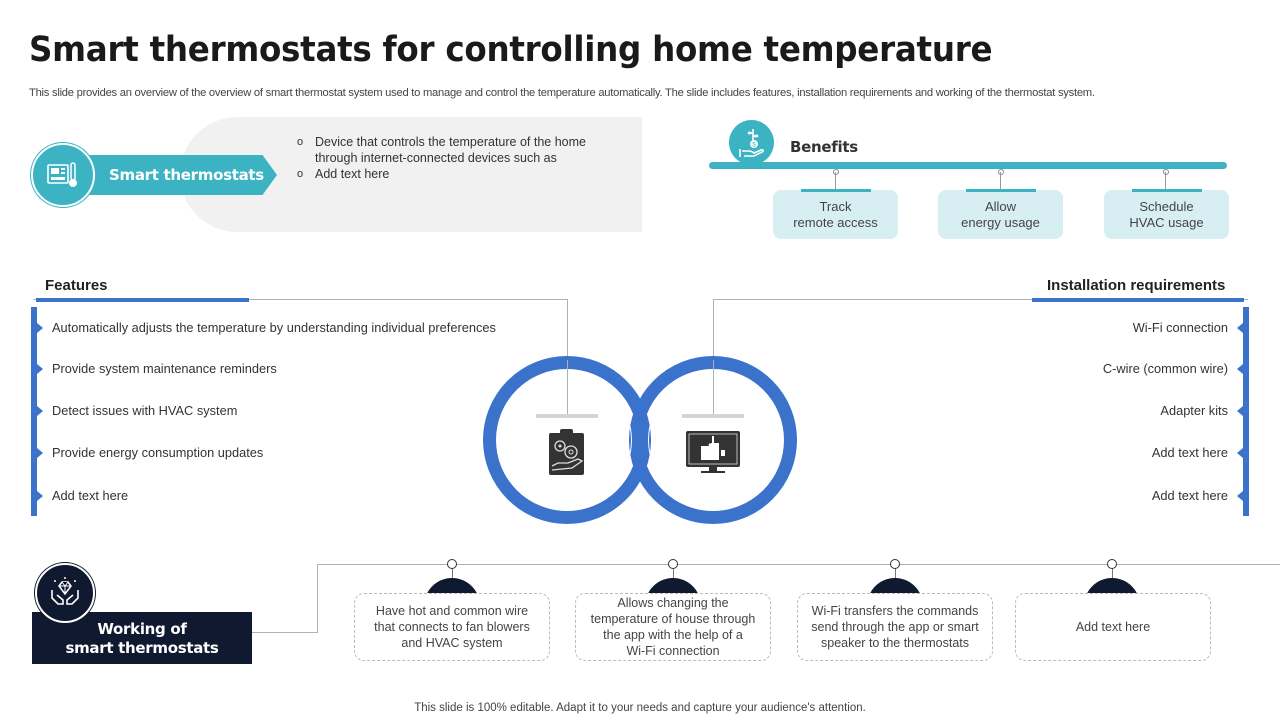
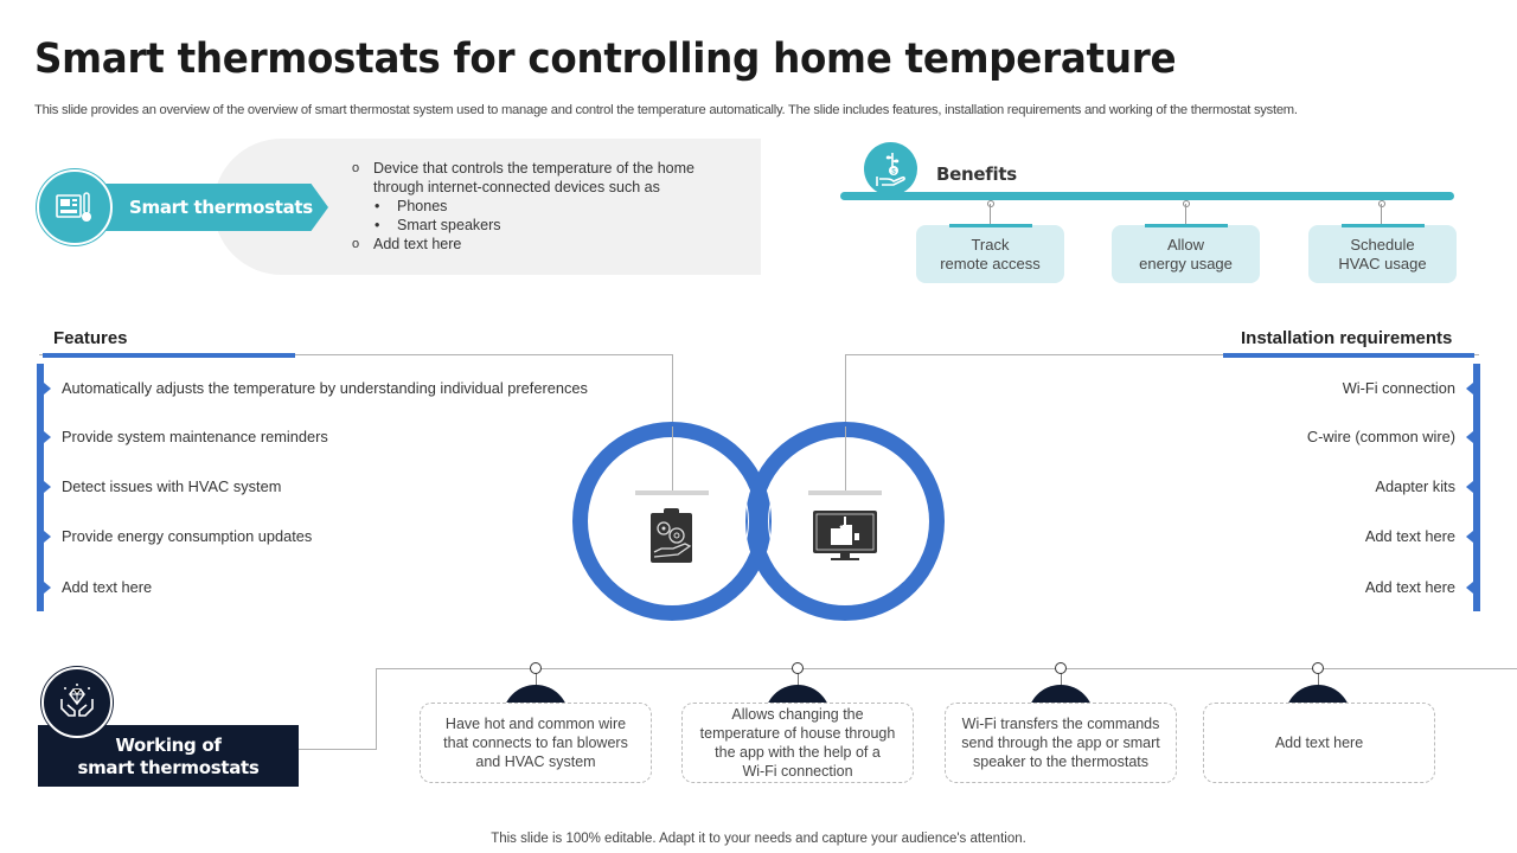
  Smart thermostats for controlling home temperature
  This slide provides an overview of the overview of smart thermostat system used to manage and control the temperature automatically. The slide includes features, installation requirements and working of the thermostat system.
  Smart thermostats
  Device that controls the temperature of the home
  through internet-connected devices such as
+ Phones
+ Smart speakers
  Add text here
  Benefits
  Track
  remote access
  Allow
  energy usage
  Schedule
  HVAC usage
  Features
  Automatically adjusts the temperature by understanding individual preferences
  Provide system maintenance reminders
  Detect issues with HVAC system
  Provide energy consumption updates
  Add text here
  Installation requirements
  Wi-Fi connection
  C-wire (common wire)
  Adapter kits
  Add text here
  Add text here
  Working of
  smart thermostats
  Have hot and common wire
  that connects to fan blowers
  and HVAC system
  Allows changing the
  temperature of house through
  the app with the help of a
  Wi-Fi connection
  Wi-Fi transfers the commands
  send through the app or smart
  speaker to the thermostats
  Add text here
  This slide is 100% editable. Adapt it to your needs and capture your audience's attention.
